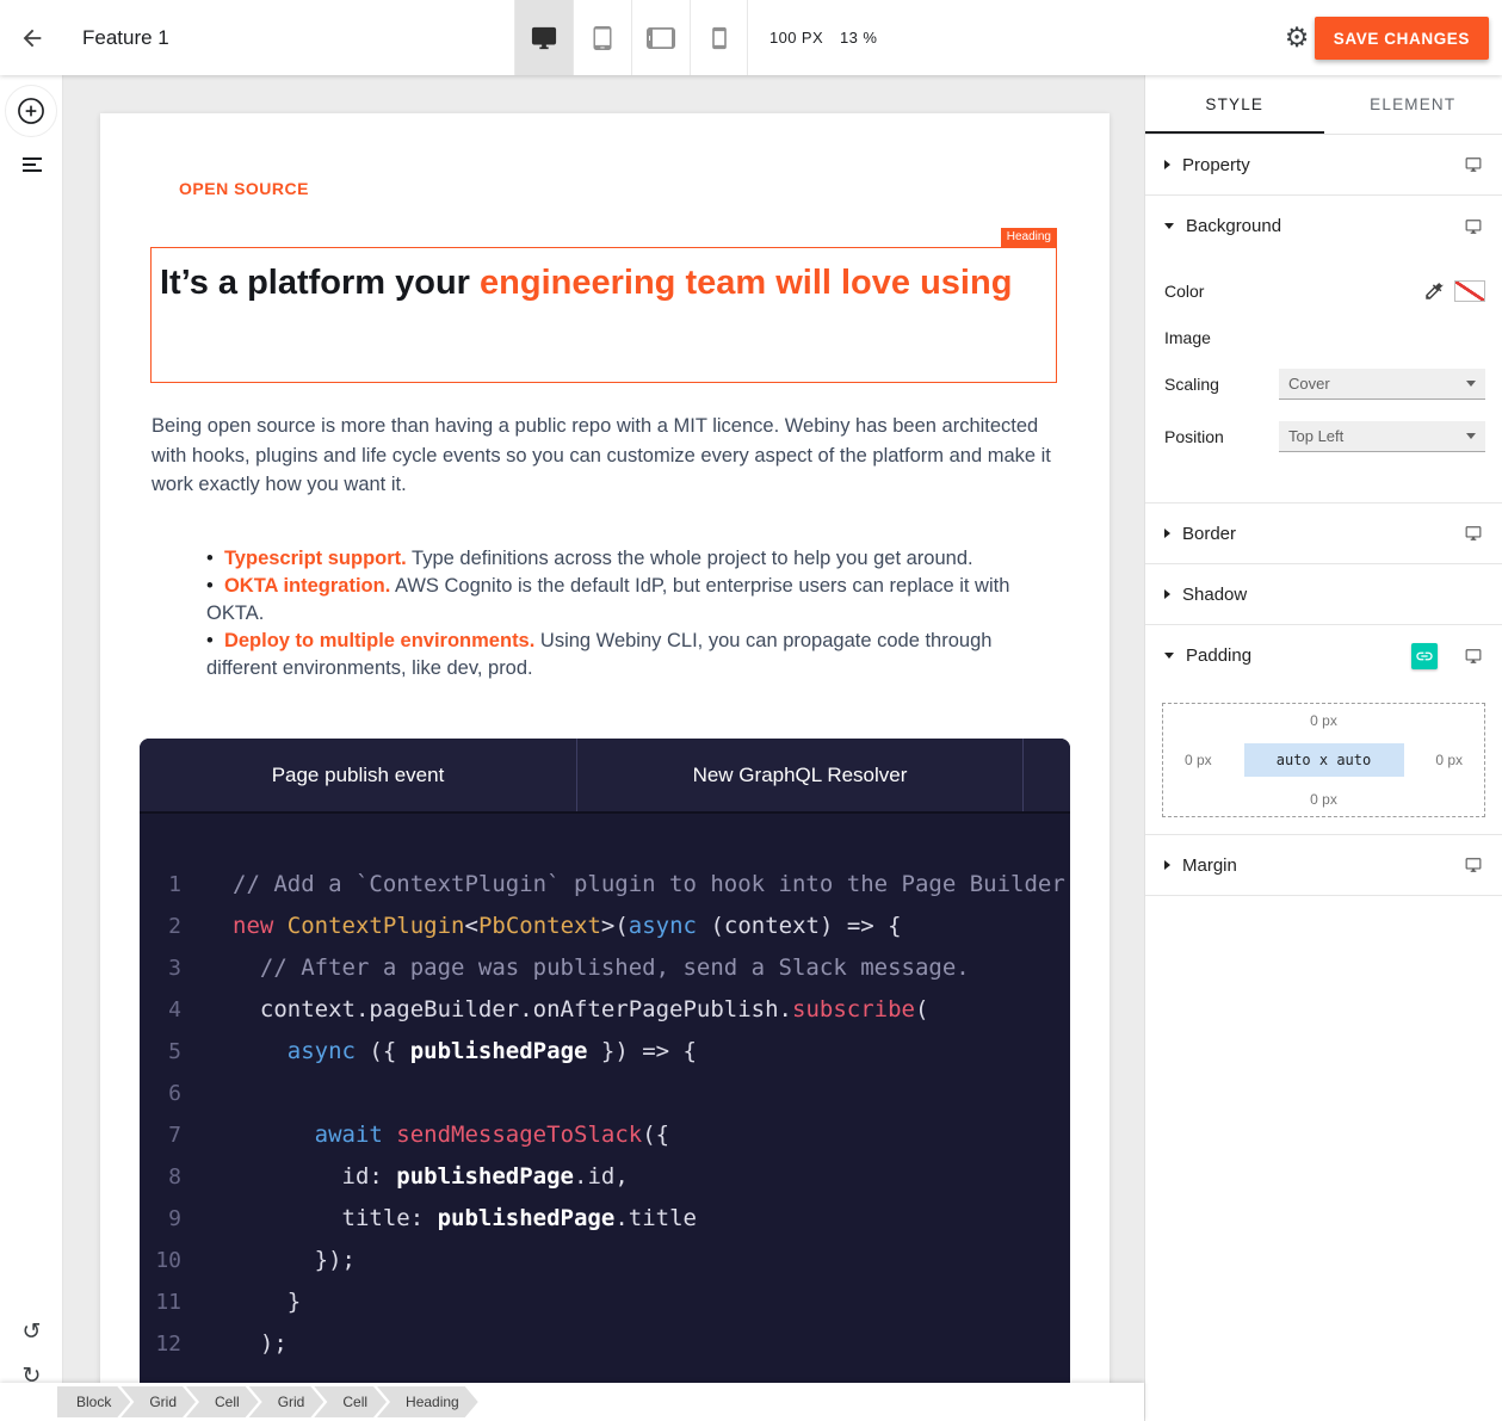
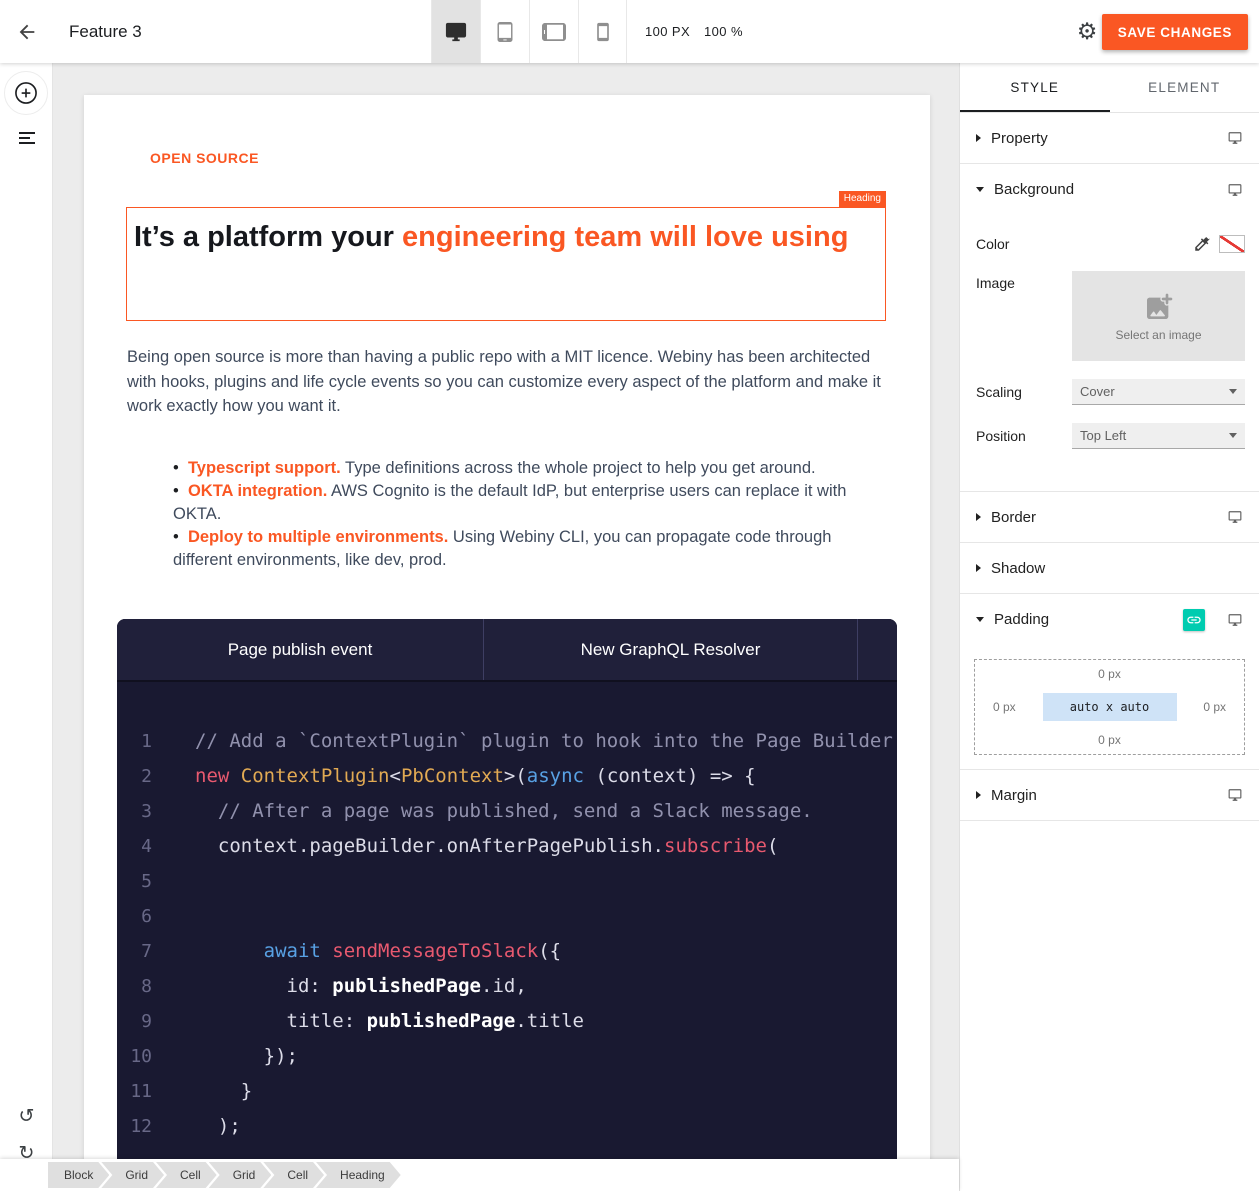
- Feature 1
+ Feature 3
  100 PX
- 13 %
+ 100 %
  ⚙
  SAVE CHANGES
  ↺
  ↻
  OPEN SOURCE
  Heading
  It’s a platform your engineering team will love using
  Being open source is more than having a public repo with a MIT licence. Webiny has been architected with hooks, plugins and life cycle events so you can customize every aspect of the platform and make it work exactly how you want it.
  • Typescript support. Type definitions across the whole project to help you get around.
  • OKTA integration. AWS Cognito is the default IdP, but enterprise users can replace it with OKTA.
  • Deploy to multiple environments. Using Webiny CLI, you can propagate code through different environments, like dev, prod.
  Page publish event
  New GraphQL Resolver
  1
  // Add a `ContextPlugin` plugin to hook into the Page Builder
  2
  new ContextPlugin<PbContext>(async (context) => {
  3
  // After a page was published, send a Slack message.
  4
  context.pageBuilder.onAfterPagePublish.subscribe(
  5
- async ({ publishedPage }) => {
  6
  7
  await sendMessageToSlack({
  8
  id: publishedPage.id,
  9
  title: publishedPage.title
  10
  });
  11
  }
  12
  );
  STYLE
  ELEMENT
  Property
  Background
  Color
  Image
+ Select an image
  Scaling
  Cover
  Position
  Top Left
  Border
  Shadow
  Padding
  0 px
  0 px
  auto x auto
  0 px
  0 px
  Margin
  Block
  Grid
  Cell
  Grid
  Cell
  Heading
